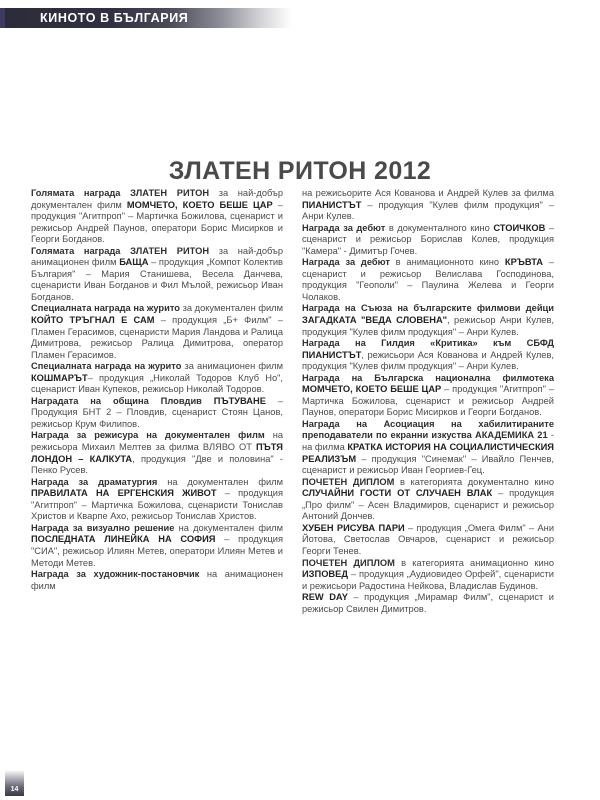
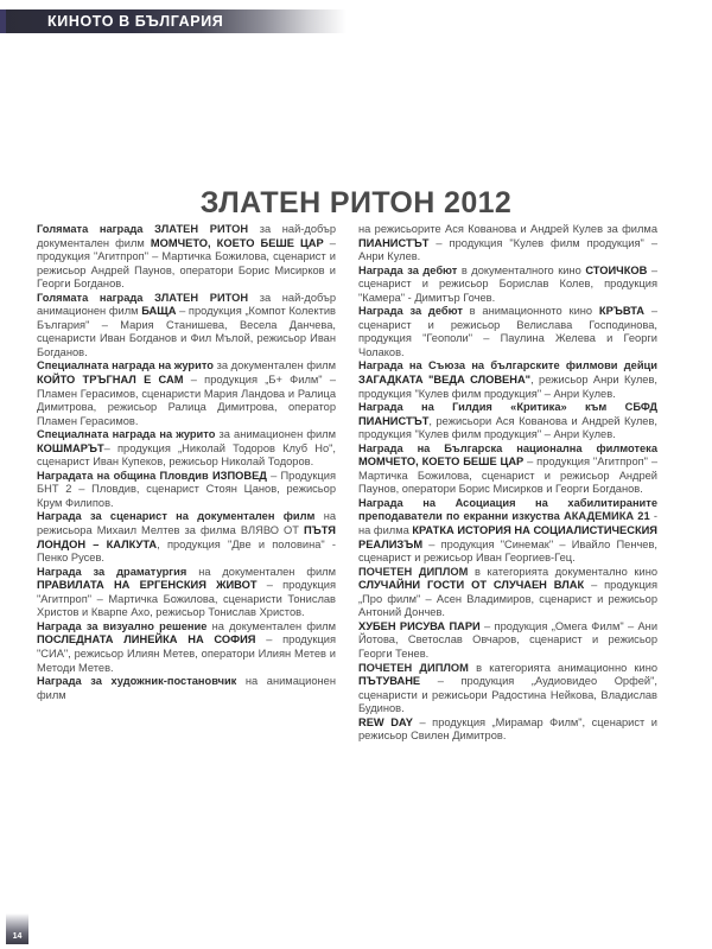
  КИНОТО В БЪЛГАРИЯ
  ЗЛАТЕН РИТОН 2012
  Голямата награда ЗЛАТЕН РИТОН за най-добър документален филм МОМЧЕТО, КОЕТО БЕШЕ ЦАР – продукция "Агитпроп" – Мартичка Божилова, сценарист и режисьор Андрей Паунов, оператори Борис Мисирков и Георги Богданов.
  Голямата награда ЗЛАТЕН РИТОН за най-добър анимационен филм БАЩА – продукция „Компот Колектив България" – Мария Станишева, Весела Данчева, сценаристи Иван Богданов и Фил Мълой, режисьор Иван Богданов.
  Специалната награда на журито за документален филм КОЙТО ТРЪГНАЛ Е САМ – продукция „Б+ Филм" – Пламен Герасимов, сценаристи Мария Ландова и Ралица Димитрова, режисьор Ралица Димитрова, оператор Пламен Герасимов.
  Специалната награда на журито за анимационен филм КОШМАРЪТ– продукция „Николай Тодоров Клуб Но", сценарист Иван Купеков, режисьор Николай Тодоров.
- Наградата на община Пловдив ПЪТУВАНЕ – Продукция БНТ 2 – Пловдив, сценарист Стоян Цанов, режисьор Крум Филипов.
+ Наградата на община Пловдив ИЗПОВЕД – Продукция БНТ 2 – Пловдив, сценарист Стоян Цанов, режисьор Крум Филипов.
- Награда за режисура на документален филм на режисьора Михаил Мелтев за филма ВЛЯВО ОТ ПЪТЯ ЛОНДОН – КАЛКУТА, продукция "Две и половина" - Пенко Русев.
+ Награда за сценарист на документален филм на режисьора Михаил Мелтев за филма ВЛЯВО ОТ ПЪТЯ ЛОНДОН – КАЛКУТА, продукция "Две и половина" - Пенко Русев.
  Награда за драматургия на документален филм ПРАВИЛАТА НА ЕРГЕНСКИЯ ЖИВОТ – продукция "Агитпроп" – Мартичка Божилова, сценаристи Тонислав Христов и Кварпе Ахо, режисьор Тонислав Христов.
  Награда за визуално решение на документален филм ПОСЛЕДНАТА ЛИНЕЙКА НА СОФИЯ – продукция "СИА", режисьор Илиян Метев, оператори Илиян Метев и Методи Метев.
  Награда за художник-постановчик на анимационен филм
  на режисьорите Ася Кованова и Андрей Кулев за филма ПИАНИСТЪТ – продукция "Кулев филм продукция" – Анри Кулев.
  Награда за дебют в документалного кино СТОИЧКОВ – сценарист и режисьор Борислав Колев, продукция "Камера" - Димитър Гочев.
  Награда за дебют в анимационното кино КРЪВТА – сценарист и режисьор Велислава Господинова, продукция "Геополи" – Паулина Желева и Георги Чолаков.
  Награда на Съюза на българските филмови дейци ЗАГАДКАТА "ВЕДА СЛОВЕНА", режисьор Анри Кулев, продукция "Кулев филм продукция" – Анри Кулев.
  Награда на Гилдия «Критика» към СБФД ПИАНИСТЪТ, режисьори Ася Кованова и Андрей Кулев, продукция "Кулев филм продукция" – Анри Кулев.
  Награда на Българска национална филмотека МОМЧЕТО, КОЕТО БЕШЕ ЦАР – продукция "Агитпроп" – Мартичка Божилова, сценарист и режисьор Андрей Паунов, оператори Борис Мисирков и Георги Богданов.
  Награда на Асоциация на хабилитираните преподаватели по екранни изкуства АКАДЕМИКА 21 - на филма КРАТКА ИСТОРИЯ НА СОЦИАЛИСТИЧЕСКИЯ РЕАЛИЗЪМ – продукция "Синемак" – Ивайло Пенчев, сценарист и режисьор Иван Георгиев-Гец.
  ПОЧЕТЕН ДИПЛОМ в категорията документално кино СЛУЧАЙНИ ГОСТИ ОТ СЛУЧАЕН ВЛАК – продукция „Про филм" – Асен Владимиров, сценарист и режисьор Антоний Дончев.
  ХУБЕН РИСУВА ПАРИ – продукция „Омега Филм" – Ани Йотова, Светослав Овчаров, сценарист и режисьор Георги Тенев.
- ПОЧЕТЕН ДИПЛОМ в категорията анимационно кино ИЗПОВЕД – продукция „Аудиовидео Орфей", сценаристи и режисьори Радостина Нейкова, Владислав Будинов.
+ ПОЧЕТЕН ДИПЛОМ в категорията анимационно кино ПЪТУВАНЕ – продукция „Аудиовидео Орфей", сценаристи и режисьори Радостина Нейкова, Владислав Будинов.
  REW DAY – продукция „Мирамар Филм", сценарист и режисьор Свилен Димитров.
